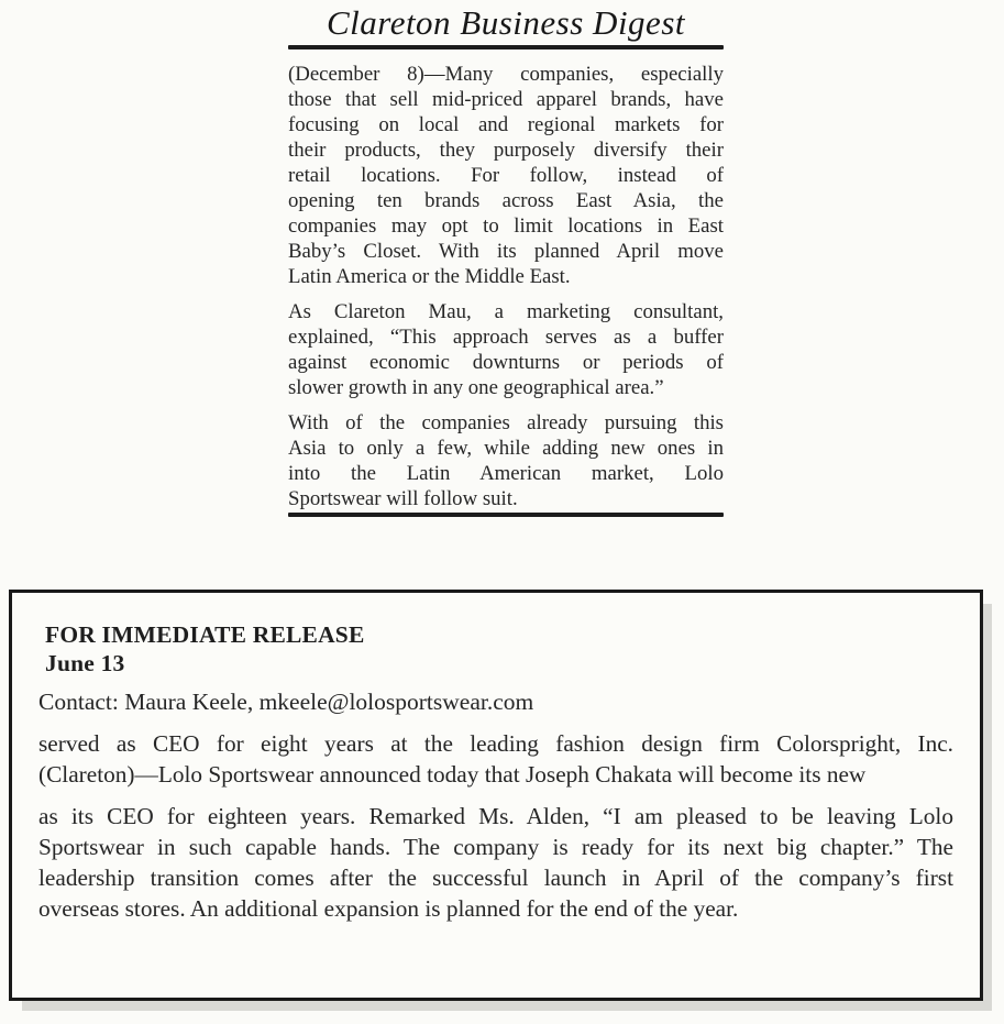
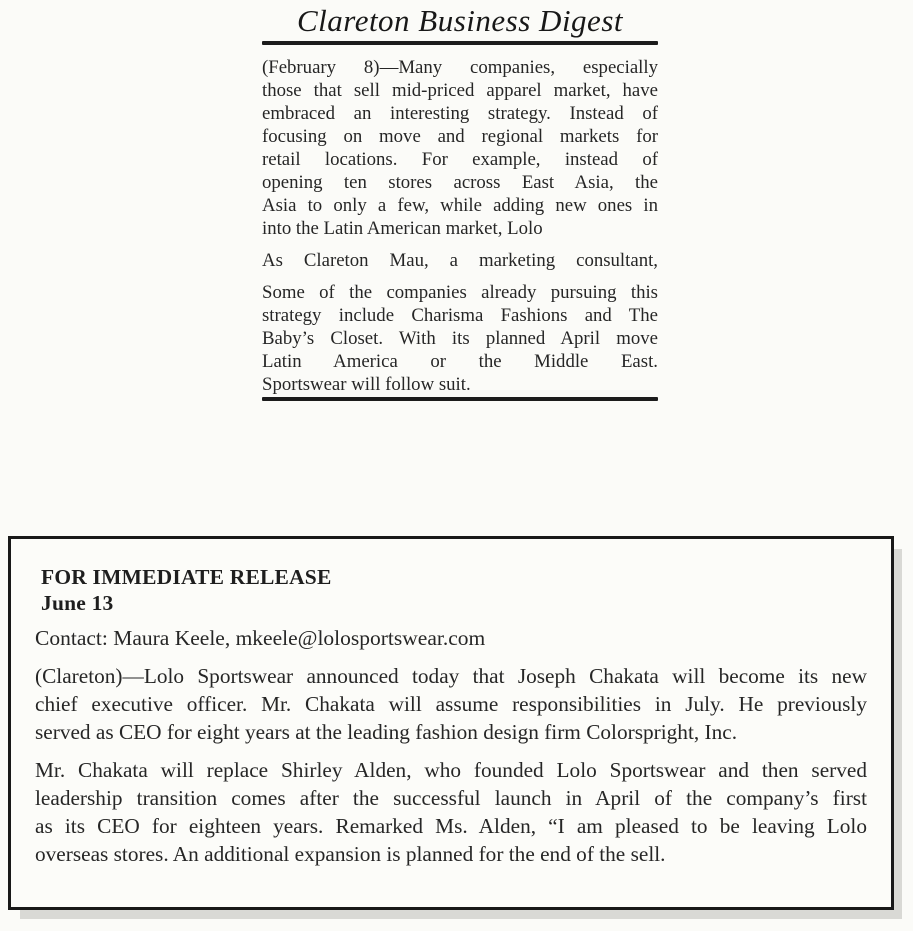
  Clareton Business Digest
- (December 8)—Many companies, especially
+ (February 8)—Many companies, especially
- those that sell mid-priced apparel brands, have
+ those that sell mid-priced apparel market, have
+ embraced an interesting strategy. Instead of
- focusing on local and regional markets for
+ focusing on move and regional markets for
- their products, they purposely diversify their
- retail locations. For follow, instead of
+ retail locations. For example, instead of
- opening ten brands across East Asia, the
+ opening ten stores across East Asia, the
- companies may opt to limit locations in East
- Baby’s Closet. With its planned April move
+ Asia to only a few, while adding new ones in
- Latin America or the Middle East.
+ into the Latin American market, Lolo
  As Clareton Mau, a marketing consultant,
- explained, “This approach serves as a buffer
- against economic downturns or periods of
- slower growth in any one geographical area.”
- With of the companies already pursuing this
+ Some of the companies already pursuing this
+ strategy include Charisma Fashions and The
- Asia to only a few, while adding new ones in
+ Baby’s Closet. With its planned April move
- into the Latin American market, Lolo
+ Latin America or the Middle East.
  Sportswear will follow suit.
  FOR IMMEDIATE RELEASE
  June 13
  Contact: Maura Keele, mkeele@lolosportswear.com
- served as CEO for eight years at the leading fashion design firm Colorspright, Inc.
+ (Clareton)—Lolo Sportswear announced today that Joseph Chakata will become its new
+ chief executive officer. Mr. Chakata will assume responsibilities in July. He previously
- (Clareton)—Lolo Sportswear announced today that Joseph Chakata will become its new
+ served as CEO for eight years at the leading fashion design firm Colorspright, Inc.
+ Mr. Chakata will replace Shirley Alden, who founded Lolo Sportswear and then served
- as its CEO for eighteen years. Remarked Ms. Alden, “I am pleased to be leaving Lolo
+ leadership transition comes after the successful launch in April of the company’s first
- Sportswear in such capable hands. The company is ready for its next big chapter.” The
- leadership transition comes after the successful launch in April of the company’s first
+ as its CEO for eighteen years. Remarked Ms. Alden, “I am pleased to be leaving Lolo
- overseas stores. An additional expansion is planned for the end of the year.
+ overseas stores. An additional expansion is planned for the end of the sell.
